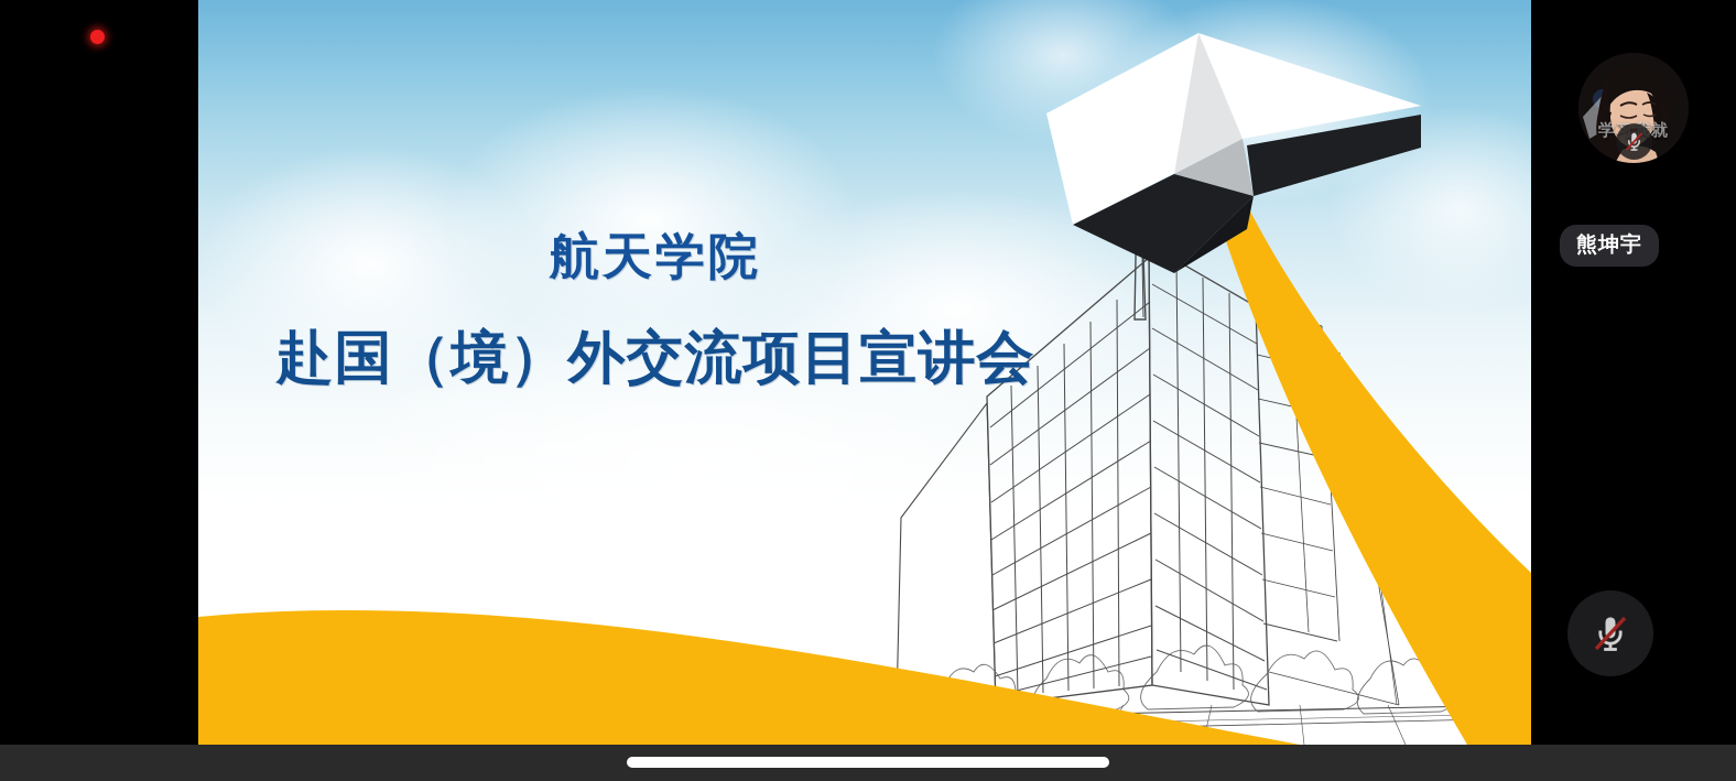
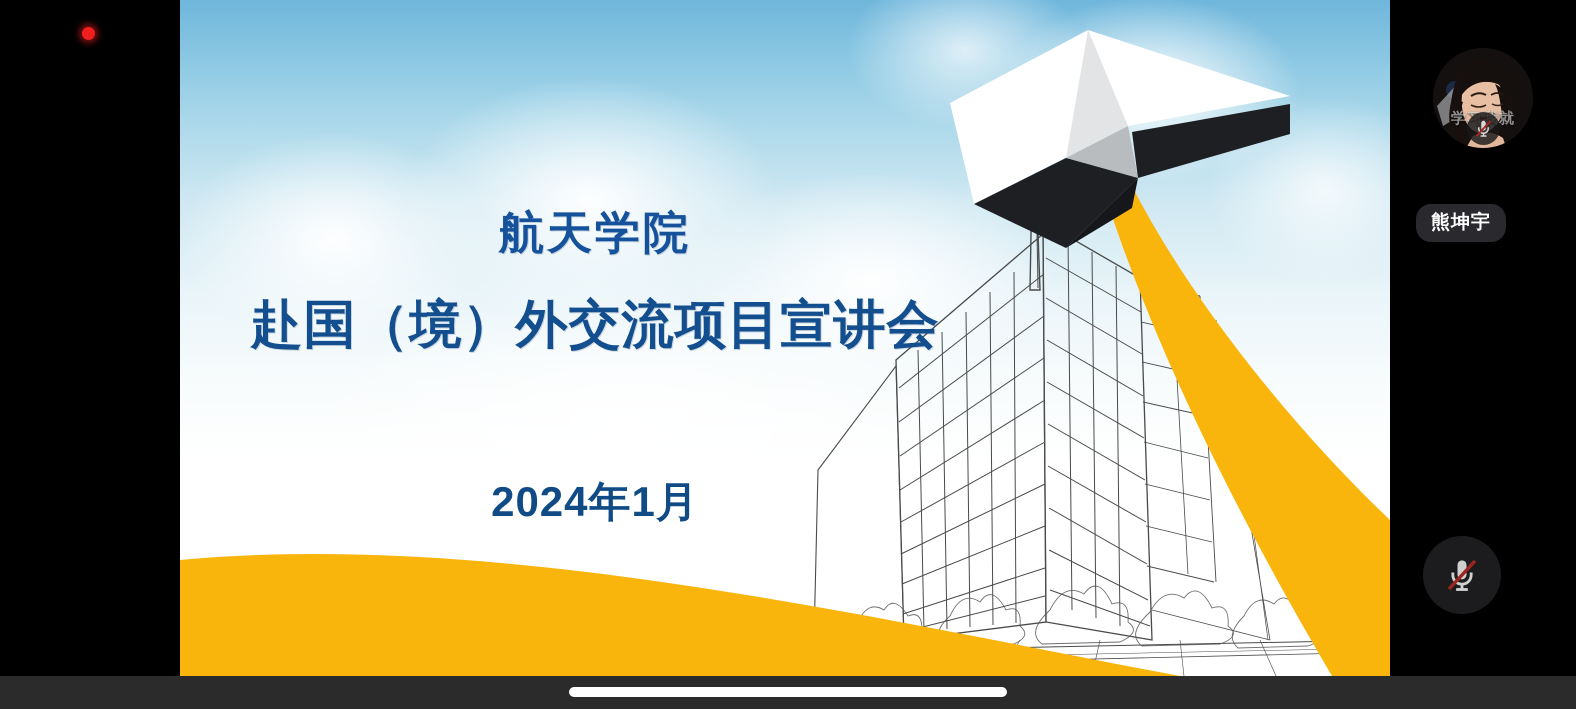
  航天学院
  赴国（境）外交流项目宣讲会
+ 2024年1月
  学习我就
  熊坤宇
